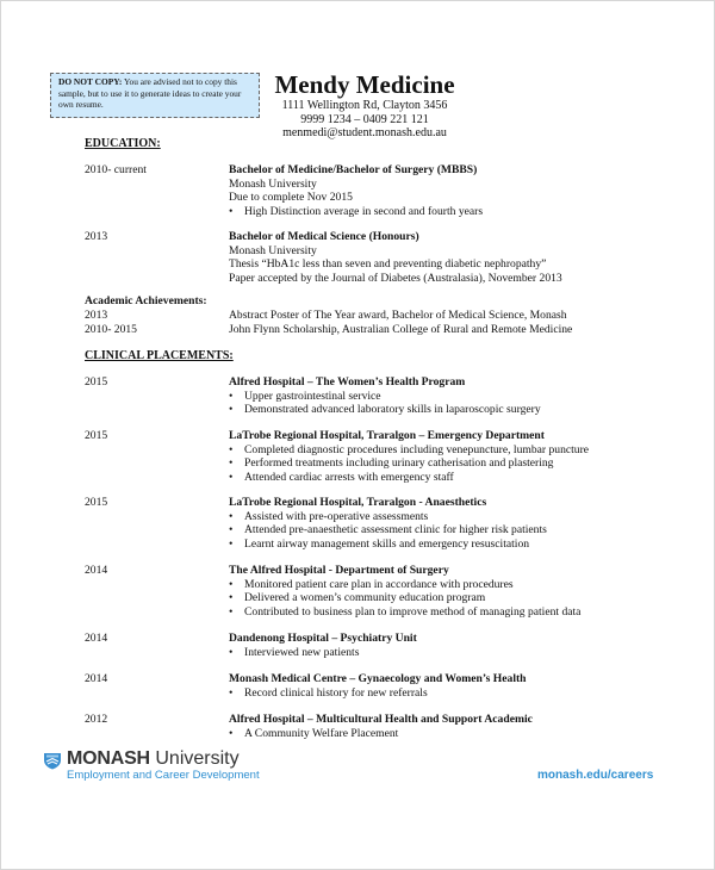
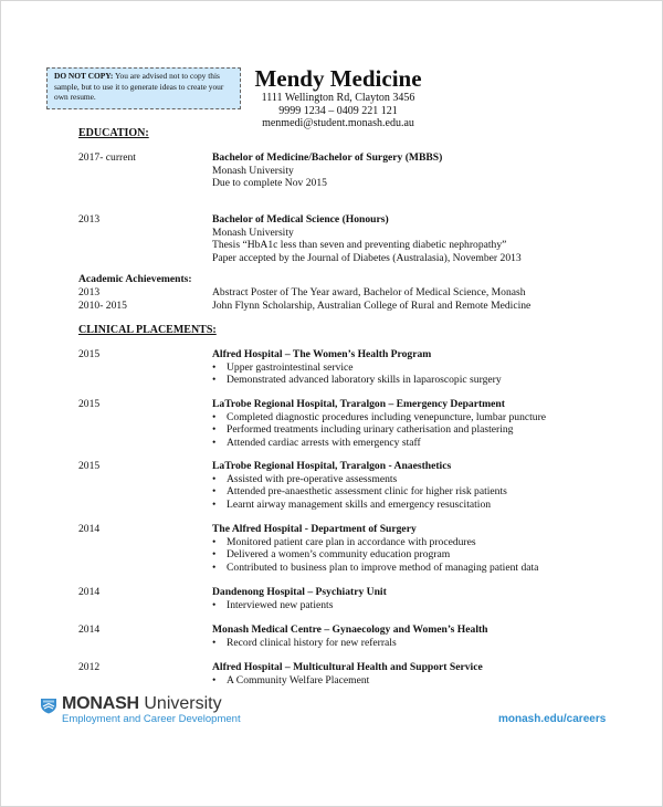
  DO NOT COPY: You are advised not to copy this sample, but to use it to generate ideas to create your own resume.
  Mendy Medicine
  1111 Wellington Rd, Clayton 3456
  9999 1234 – 0409 221 121
  menmedi@student.monash.edu.au
  EDUCATION:
- 2010- current
+ 2017- current
  Bachelor of Medicine/Bachelor of Surgery (MBBS)
  Monash University
  Due to complete Nov 2015
- High Distinction average in second and fourth years
  2013
  Bachelor of Medical Science (Honours)
  Monash University
  Thesis “HbA1c less than seven and preventing diabetic nephropathy”
  Paper accepted by the Journal of Diabetes (Australasia), November 2013
  Academic Achievements:
  2013
  Abstract Poster of The Year award, Bachelor of Medical Science, Monash
  2010- 2015
  John Flynn Scholarship, Australian College of Rural and Remote Medicine
  CLINICAL PLACEMENTS:
  2015
  Alfred Hospital – The Women’s Health Program
  Upper gastrointestinal service
  Demonstrated advanced laboratory skills in laparoscopic surgery
  2015
  LaTrobe Regional Hospital, Traralgon – Emergency Department
  Completed diagnostic procedures including venepuncture, lumbar puncture
  Performed treatments including urinary catherisation and plastering
  Attended cardiac arrests with emergency staff
  2015
  LaTrobe Regional Hospital, Traralgon - Anaesthetics
  Assisted with pre-operative assessments
  Attended pre-anaesthetic assessment clinic for higher risk patients
  Learnt airway management skills and emergency resuscitation
  2014
  The Alfred Hospital - Department of Surgery
  Monitored patient care plan in accordance with procedures
  Delivered a women’s community education program
  Contributed to business plan to improve method of managing patient data
  2014
  Dandenong Hospital – Psychiatry Unit
  Interviewed new patients
  2014
  Monash Medical Centre – Gynaecology and Women’s Health
  Record clinical history for new referrals
  2012
- Alfred Hospital – Multicultural Health and Support Academic
+ Alfred Hospital – Multicultural Health and Support Service
  A Community Welfare Placement
  MONASH University
  Employment and Career Development
  monash.edu/careers
